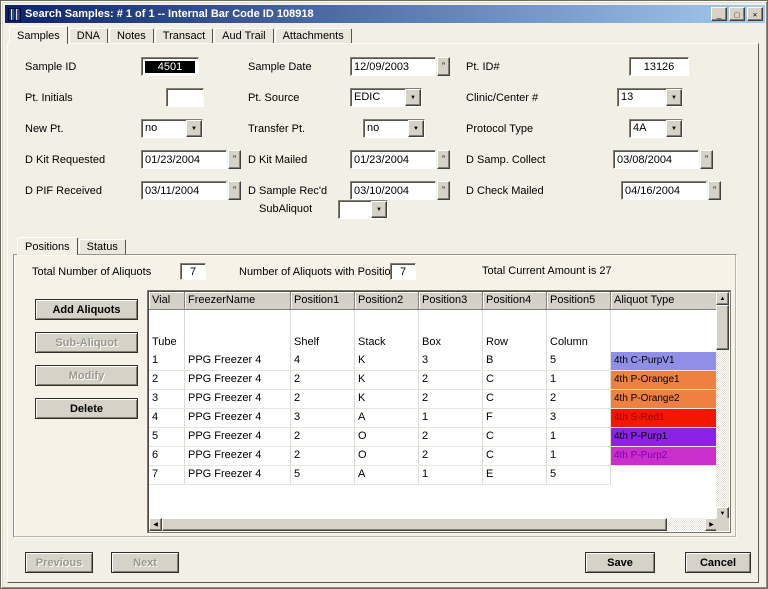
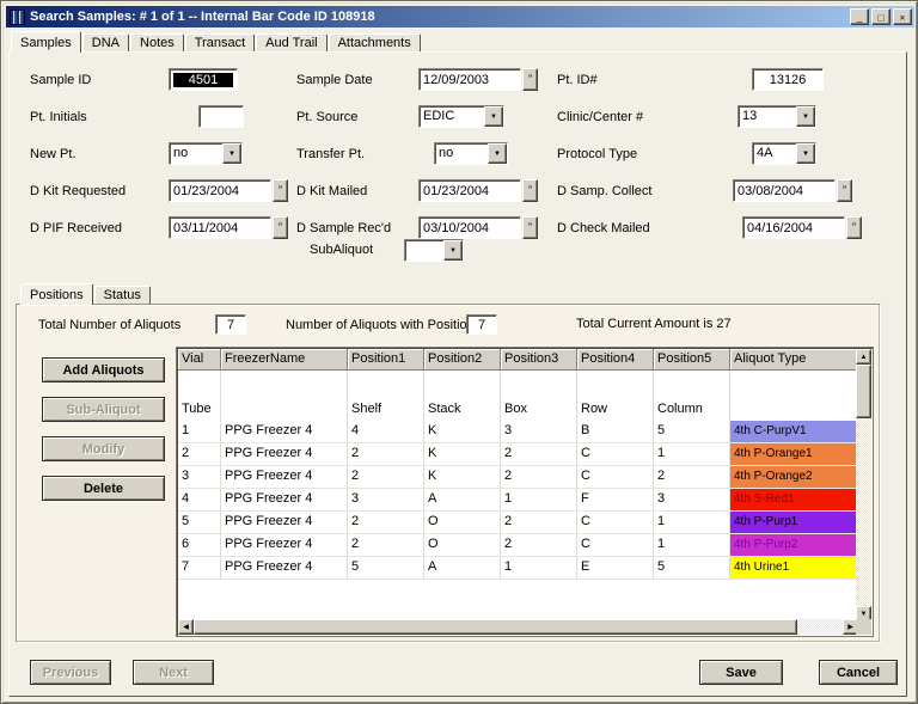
  Search Samples: # 1 of 1 -- Internal Bar Code ID 108918
  _
  □
  ×
  Samples
  DNA
  Notes
  Transact
  Aud Trail
  Attachments
  Sample ID
  4501
  Sample Date
  12/09/2003
  ”
  Pt. ID#
  13126
  Pt. Initials
  Pt. Source
  EDIC
  Clinic/Center #
  13
  New Pt.
  no
  Transfer Pt.
  no
  Protocol Type
  4A
  D Kit Requested
  01/23/2004
  ”
  D Kit Mailed
  01/23/2004
  ”
  D Samp. Collect
  03/08/2004
  ”
  D PIF Received
  03/11/2004
  ”
  D Sample Rec'd
  03/10/2004
  ”
  D Check Mailed
  04/16/2004
  ”
  SubAliquot
  Positions
  Status
  Total Number of Aliquots
  7
  Number of Aliquots with Positio
  7
  Total Current Amount is 27
  Add Aliquots
  Sub-Aliquot
  Modify
  Delete
  Vial
  FreezerName
  Position1
  Position2
  Position3
  Position4
  Position5
  Aliquot Type
  Tube
  Shelf
  Stack
  Box
  Row
  Column
  1
  PPG Freezer 4
  4
  K
  3
  B
  5
  4th C-PurpV1
  2
  PPG Freezer 4
  2
  K
  2
  C
  1
  4th P-Orange1
  3
  PPG Freezer 4
  2
  K
  2
  C
  2
  4th P-Orange2
  4
  PPG Freezer 4
  3
  A
  1
  F
  3
  4th S-Red1
  5
  PPG Freezer 4
  2
  O
  2
  C
  1
  4th P-Purp1
  6
  PPG Freezer 4
  2
  O
  2
  C
  1
  4th P-Purp2
  7
  PPG Freezer 4
  5
  A
  1
  E
  5
+ 4th Urine1
  Previous
  Next
  Save
  Cancel
